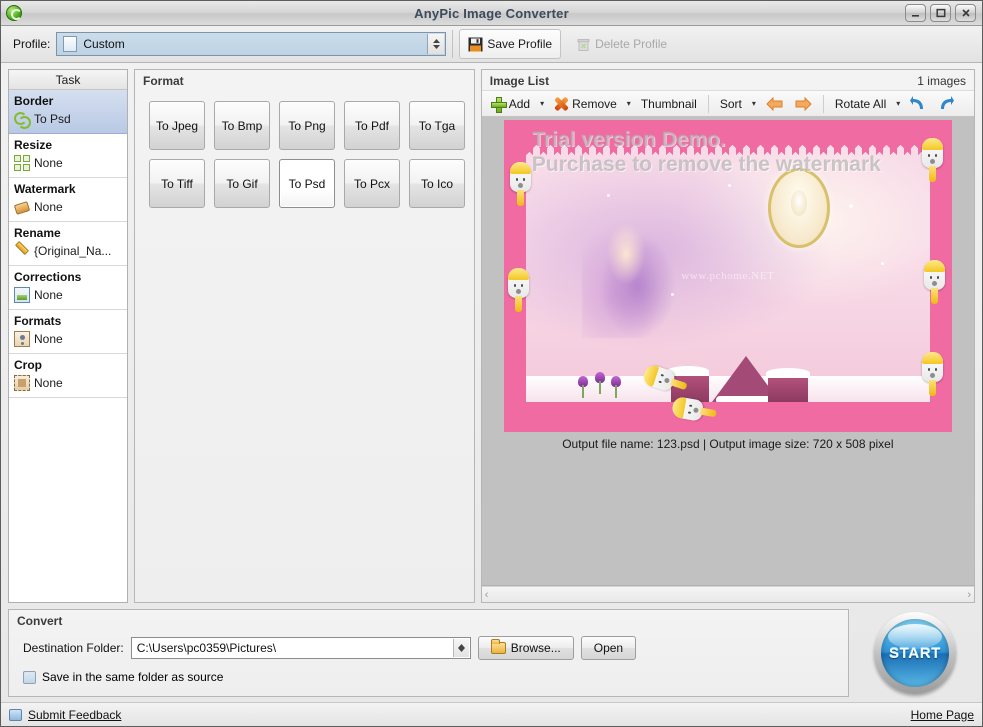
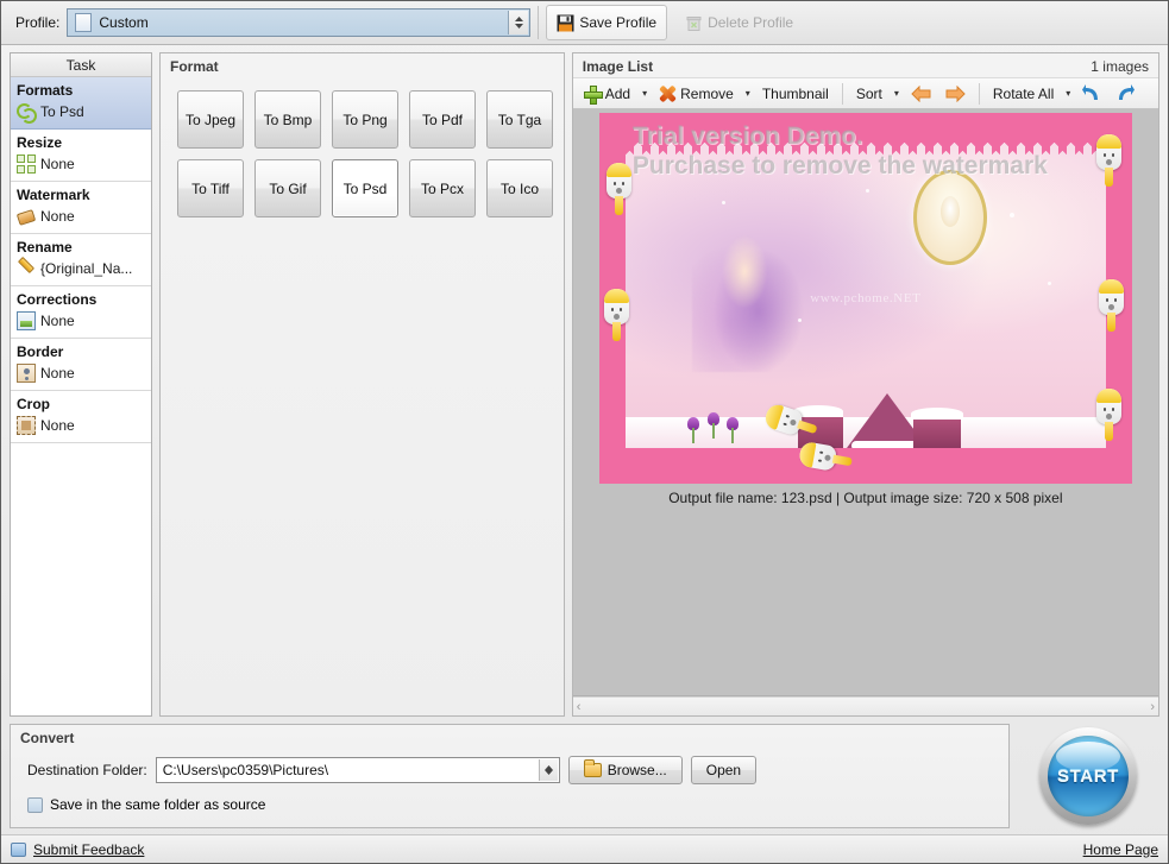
- AnyPic Image Converter
  Profile:
  Custom
  Save Profile
  Delete Profile
  Task
- Border
+ Formats
  To Psd
  Resize
  None
  Watermark
  None
  Rename
  {Original_Na...
  Corrections
  None
- Formats
+ Border
  None
  Crop
  None
  Format
  To Jpeg
  To Bmp
  To Png
  To Pdf
  To Tga
  To Tiff
  To Gif
  To Psd
  To Pcx
  To Ico
  Image List
  1 images
  Add
  ▾
  Remove
  ▾
  Thumbnail
  Sort
  ▾
  Rotate All
  ▾
  www.pchome.NET
  Trial version Demo.
  Purchase to remove the watermark
  Output file name: 123.psd | Output image size: 720 x 508 pixel
  ‹
  ›
  Convert
  Destination Folder:
  C:\Users\pc0359\Pictures\
  Browse...
  Open
  Save in the same folder as source
  START
  Submit Feedback
  Home Page
